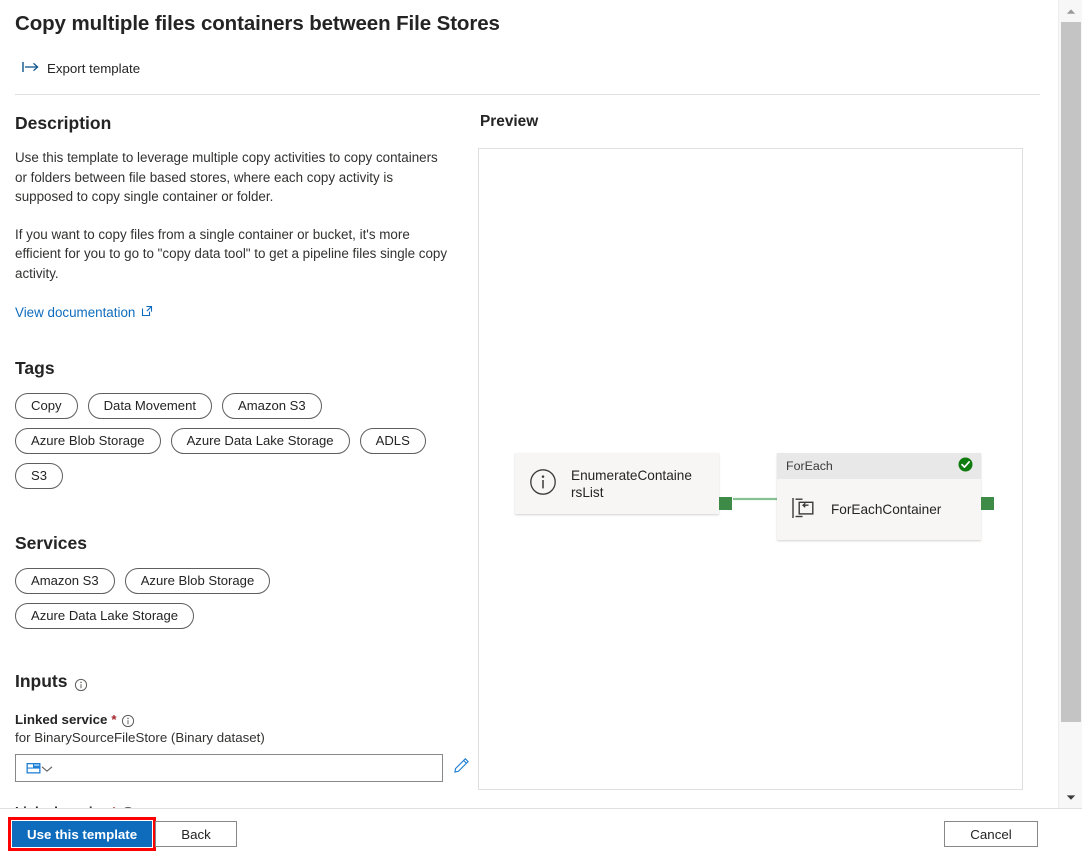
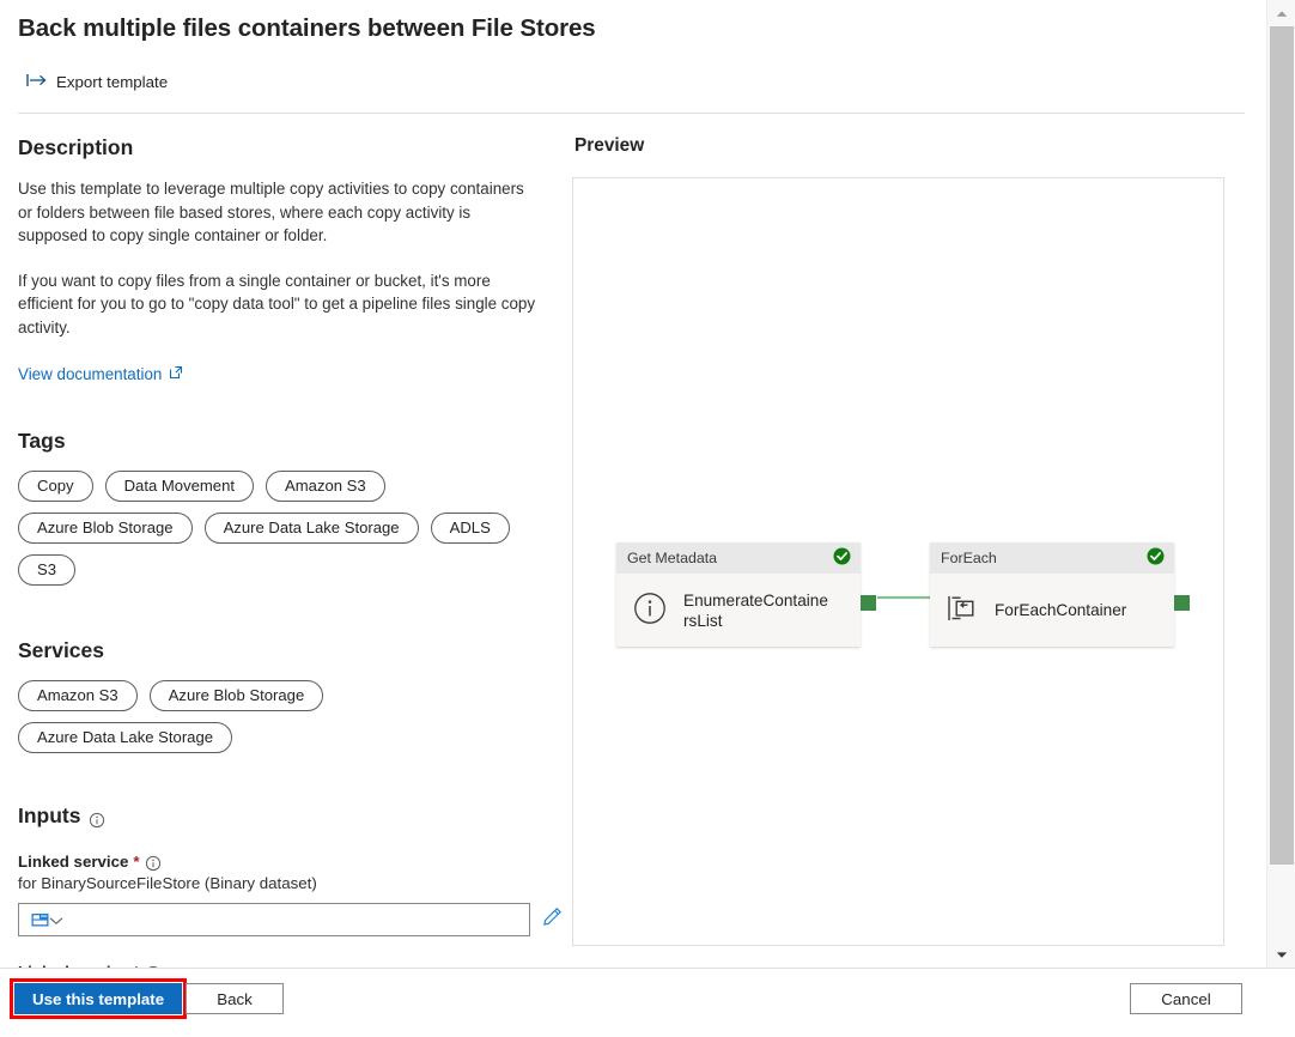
- Copy multiple files containers between File Stores
+ Back multiple files containers between File Stores
  Export template
  Description
  Use this template to leverage multiple copy activities to copy containers or folders between file based stores, where each copy activity is supposed to copy single container or folder.
  If you want to copy files from a single container or bucket, it's more efficient for you to go to "copy data tool" to get a pipeline files single copy activity.
  View documentation
  Tags
  Copy
  Data Movement
  Amazon S3
  Azure Blob Storage
  Azure Data Lake Storage
  ADLS
  S3
  Services
  Amazon S3
  Azure Blob Storage
  Azure Data Lake Storage
  Inputs
  Linked service
  *
  for BinarySourceFileStore (Binary dataset)
  Preview
+ Get Metadata
  EnumerateContainersList
  ForEach
  ForEachContainer
  Use this template
  Back
  Cancel
